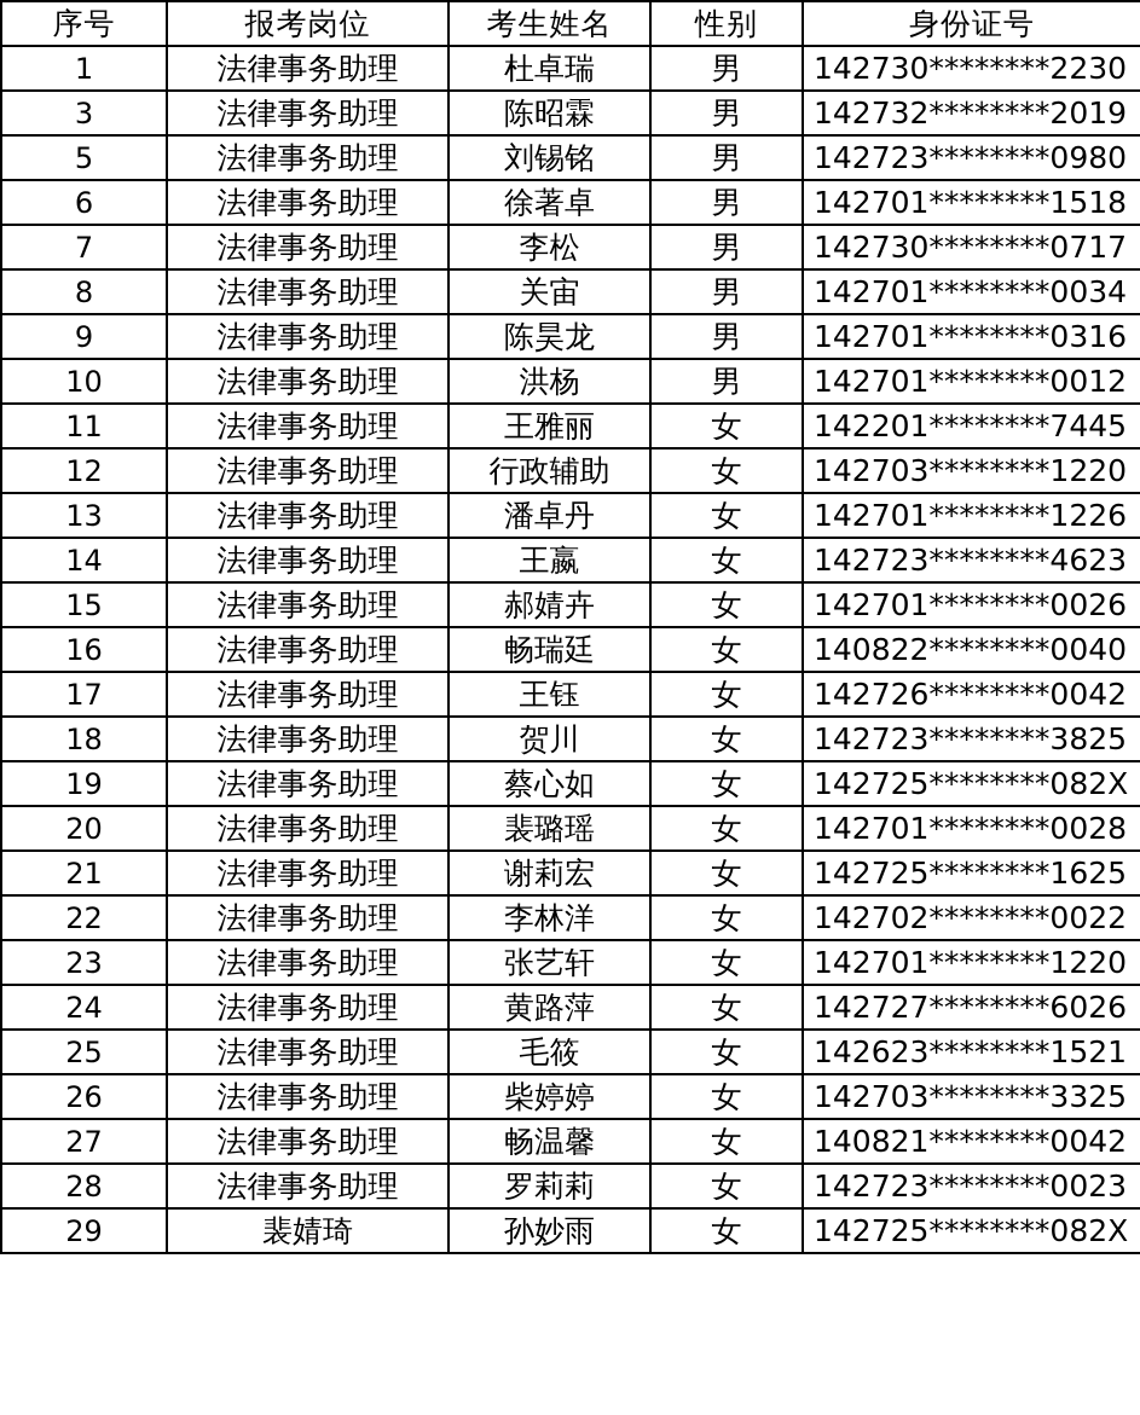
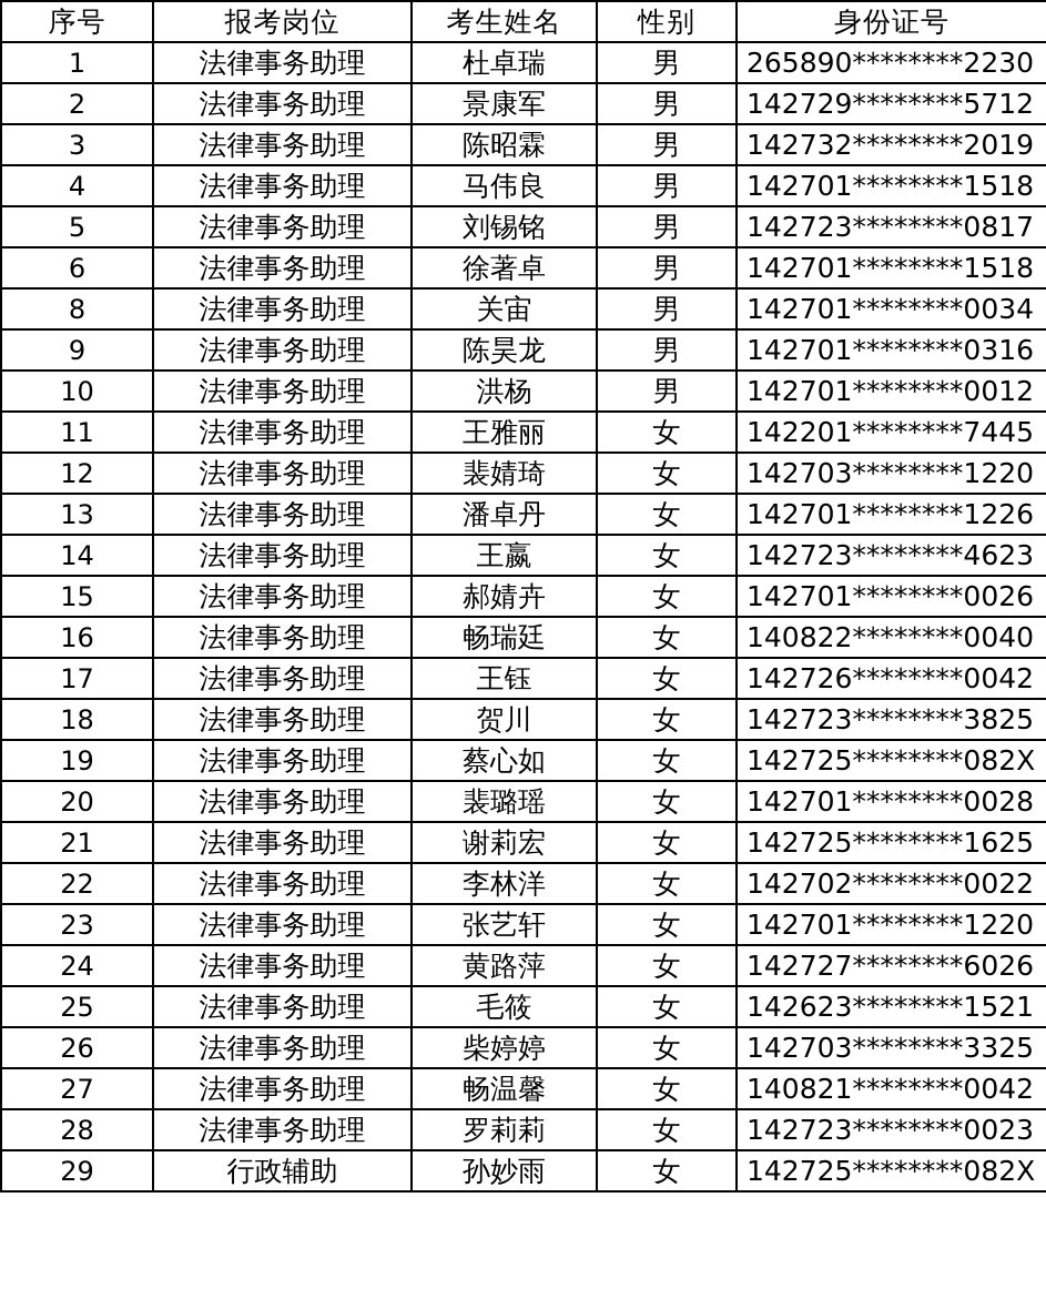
  序号	报考岗位	考生姓名	性别	身份证号
- 1	法律事务助理	杜卓瑞	男	142730********2230
+ 1	法律事务助理	杜卓瑞	男	265890********2230
+ 2	法律事务助理	景康军	男	142729********5712
  3	法律事务助理	陈昭霖	男	142732********2019
+ 4	法律事务助理	马伟良	男	142701********1518
- 5	法律事务助理	刘锡铭	男	142723********0980
+ 5	法律事务助理	刘锡铭	男	142723********0817
  6	法律事务助理	徐著卓	男	142701********1518
- 7	法律事务助理	李松	男	142730********0717
  8	法律事务助理	关宙	男	142701********0034
  9	法律事务助理	陈昊龙	男	142701********0316
  10	法律事务助理	洪杨	男	142701********0012
  11	法律事务助理	王雅丽	女	142201********7445
- 12	法律事务助理	行政辅助	女	142703********1220
+ 12	法律事务助理	裴婧琦	女	142703********1220
  13	法律事务助理	潘卓丹	女	142701********1226
  14	法律事务助理	王嬴	女	142723********4623
  15	法律事务助理	郝婧卉	女	142701********0026
  16	法律事务助理	畅瑞廷	女	140822********0040
  17	法律事务助理	王钰	女	142726********0042
  18	法律事务助理	贺川	女	142723********3825
  19	法律事务助理	蔡心如	女	142725********082X
  20	法律事务助理	裴璐瑶	女	142701********0028
  21	法律事务助理	谢莉宏	女	142725********1625
  22	法律事务助理	李林洋	女	142702********0022
  23	法律事务助理	张艺轩	女	142701********1220
  24	法律事务助理	黄路萍	女	142727********6026
  25	法律事务助理	毛筱	女	142623********1521
  26	法律事务助理	柴婷婷	女	142703********3325
  27	法律事务助理	畅温馨	女	140821********0042
  28	法律事务助理	罗莉莉	女	142723********0023
- 29	裴婧琦	孙妙雨	女	142725********082X
+ 29	行政辅助	孙妙雨	女	142725********082X
